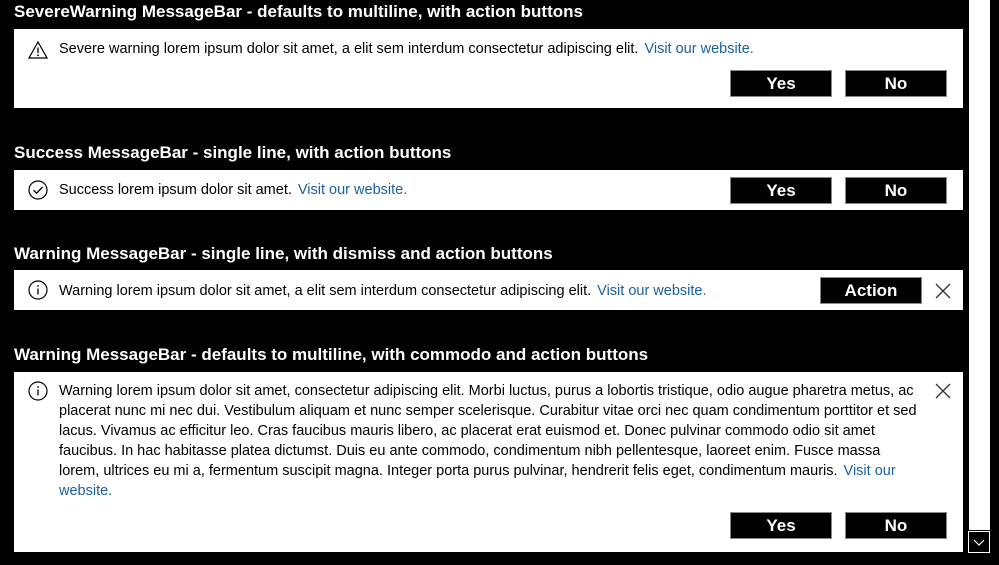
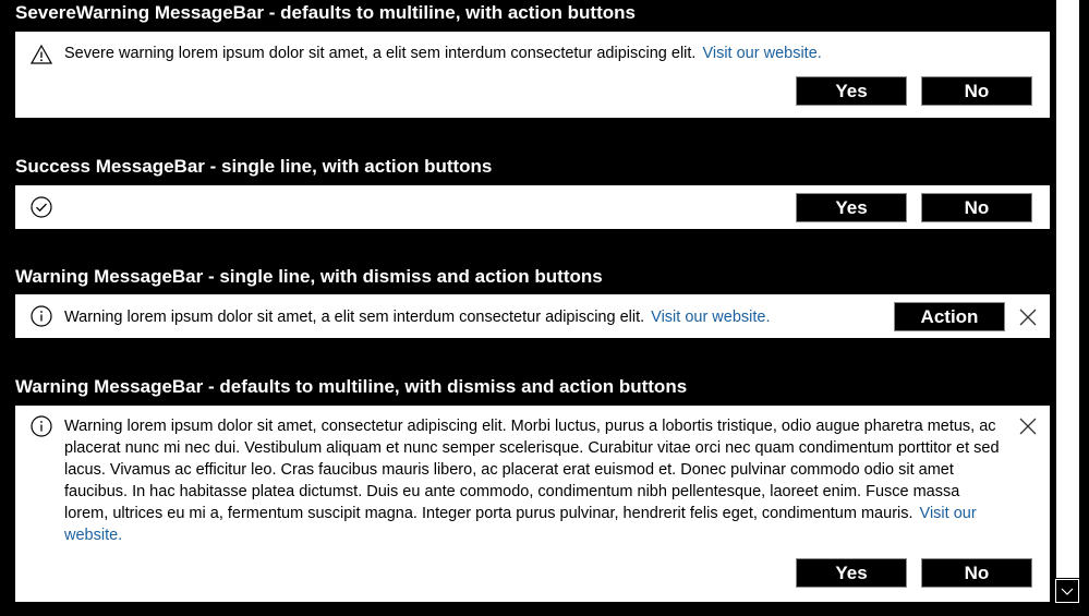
  SevereWarning MessageBar - defaults to multiline, with action buttons
  Severe warning lorem ipsum dolor sit amet, a elit sem interdum consectetur adipiscing elit. Visit our website.
  Yes
  No
  Success MessageBar - single line, with action buttons
- Success lorem ipsum dolor sit amet. Visit our website.
  Yes
  No
  Warning MessageBar - single line, with dismiss and action buttons
  Warning lorem ipsum dolor sit amet, a elit sem interdum consectetur adipiscing elit. Visit our website.
  Action
- Warning MessageBar - defaults to multiline, with commodo and action buttons
+ Warning MessageBar - defaults to multiline, with dismiss and action buttons
  Warning lorem ipsum dolor sit amet, consectetur adipiscing elit. Morbi luctus, purus a lobortis tristique, odio augue pharetra metus, ac placerat nunc mi nec dui. Vestibulum aliquam et nunc semper scelerisque. Curabitur vitae orci nec quam condimentum porttitor et sed lacus. Vivamus ac efficitur leo. Cras faucibus mauris libero, ac placerat erat euismod et. Donec pulvinar commodo odio sit amet faucibus. In hac habitasse platea dictumst. Duis eu ante commodo, condimentum nibh pellentesque, laoreet enim. Fusce massa lorem, ultrices eu mi a, fermentum suscipit magna. Integer porta purus pulvinar, hendrerit felis eget, condimentum mauris. Visit our website.
  Yes
  No
